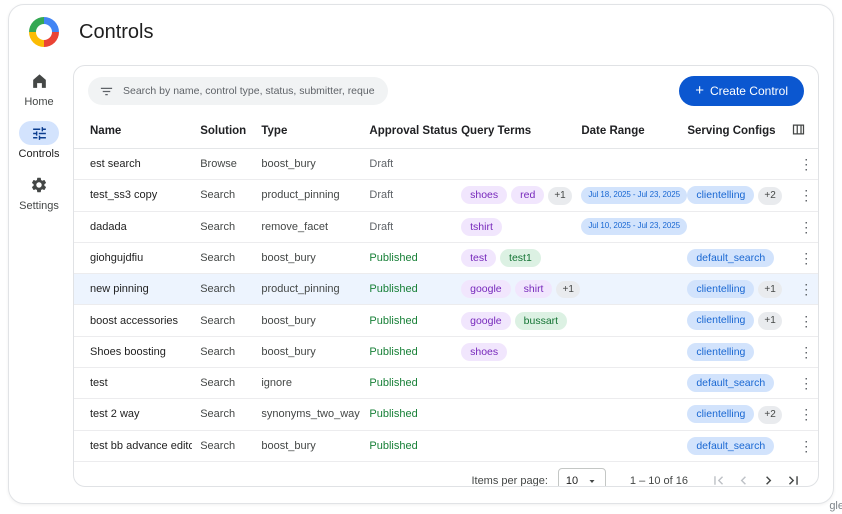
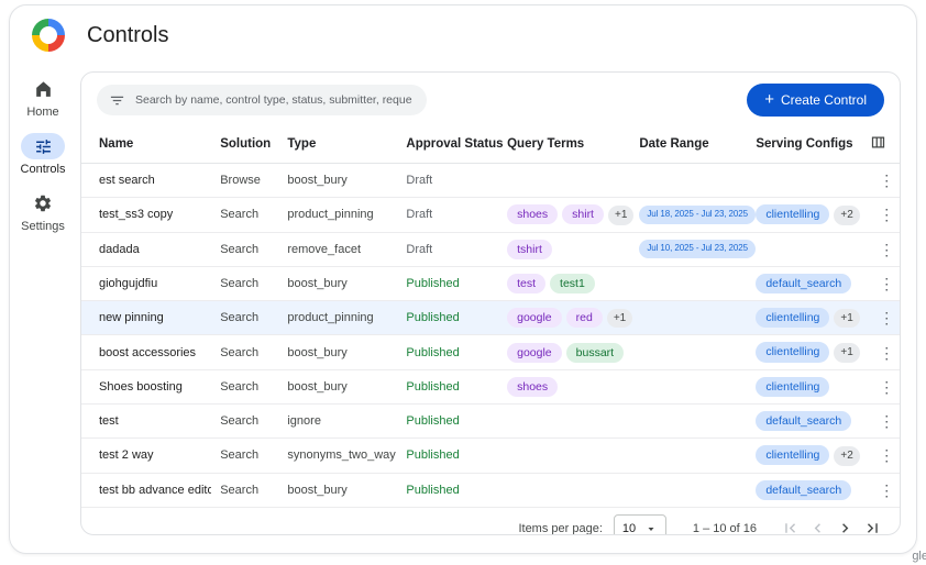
  Controls
  Home
  Controls
  Settings
  Search by name, control type, status, submitter, reque
  +
  Create Control
  Name	Solution	Type	Approval Status	Query Terms	Date Range	Serving Configs
  est search	Browse	boost_bury	Draft				⋮
- test_ss3 copy	Search	product_pinning	Draft	shoes red +1	Jul 18, 2025 - Jul 23, 2025	clientelling +2	⋮
+ test_ss3 copy	Search	product_pinning	Draft	shoes shirt +1	Jul 18, 2025 - Jul 23, 2025	clientelling +2	⋮
  dadada	Search	remove_facet	Draft	tshirt	Jul 10, 2025 - Jul 23, 2025		⋮
  giohgujdfiu	Search	boost_bury	Published	test test1		default_search	⋮
- new pinning	Search	product_pinning	Published	google shirt +1		clientelling +1	⋮
+ new pinning	Search	product_pinning	Published	google red +1		clientelling +1	⋮
  boost accessories	Search	boost_bury	Published	google bussart		clientelling +1	⋮
  Shoes boosting	Search	boost_bury	Published	shoes		clientelling	⋮
  test	Search	ignore	Published			default_search	⋮
  test 2 way	Search	synonyms_two_way	Published			clientelling +2	⋮
  test bb advance edito	Search	boost_bury	Published			default_search	⋮
  Items per page:
  10
  1 – 10 of 16
  gle
